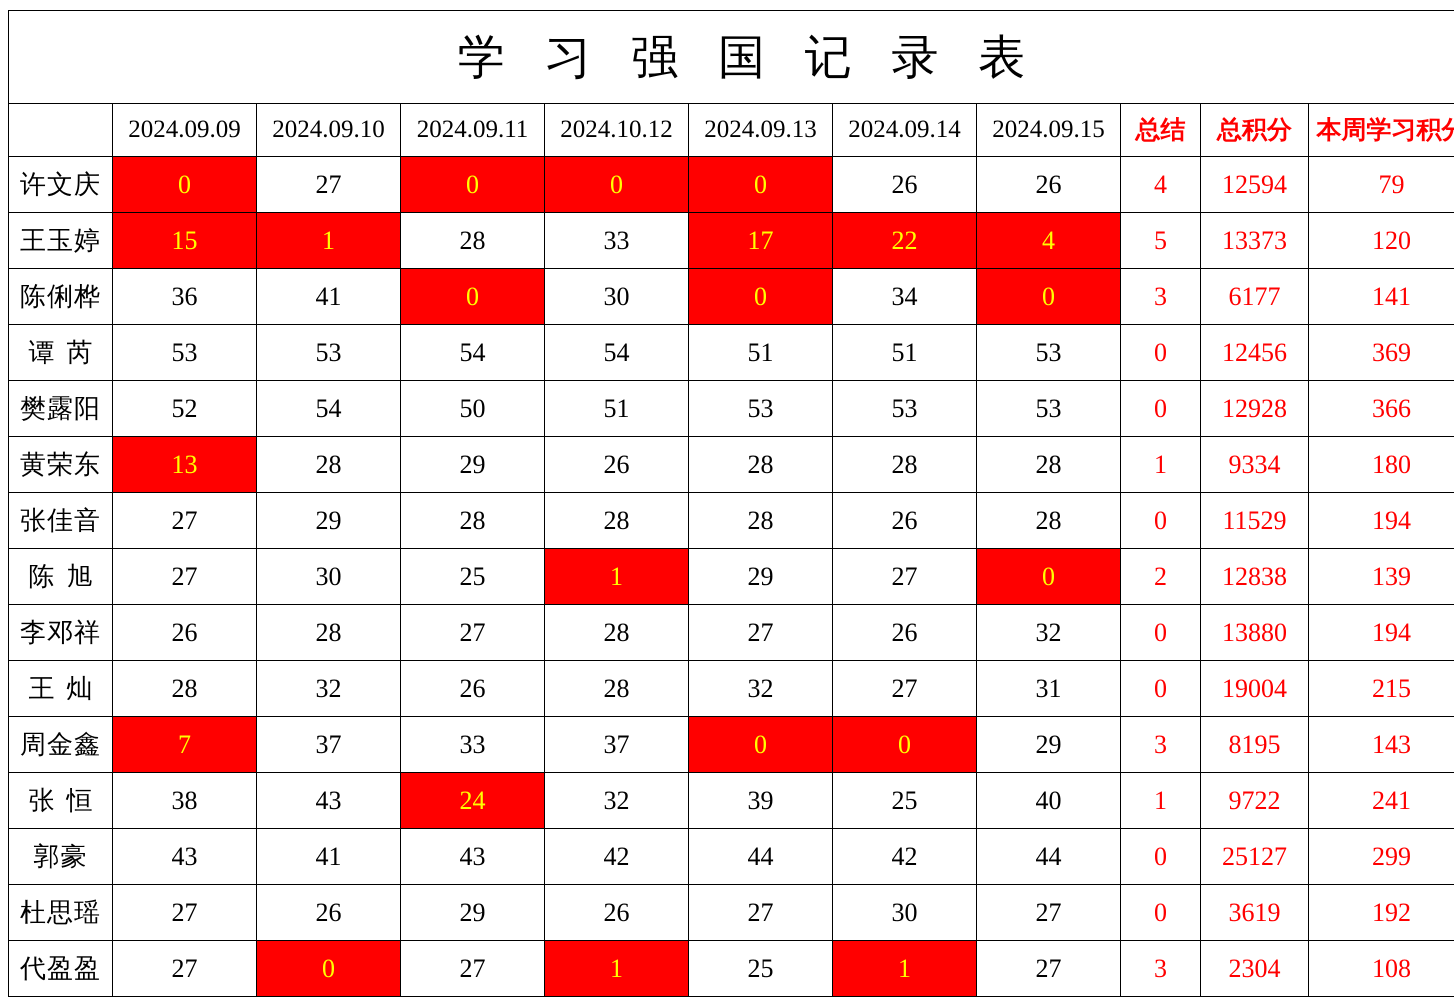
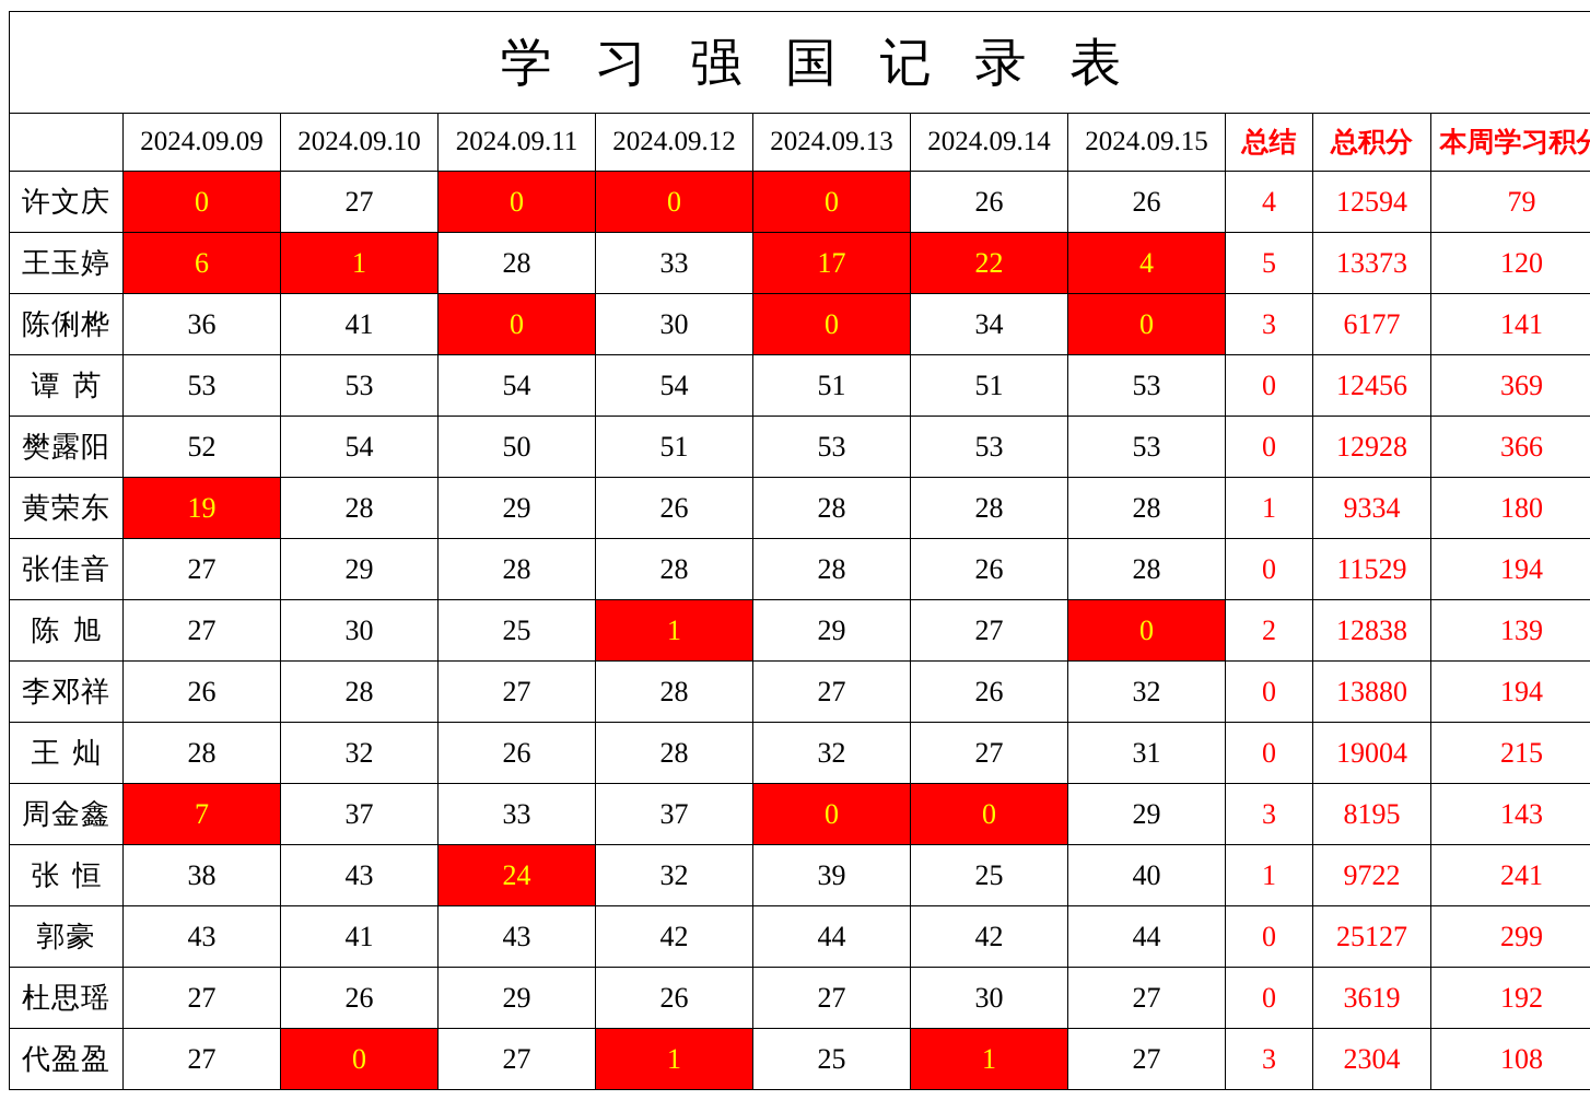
  学 习 强 国 记 录 表
- 	2024.09.09	2024.09.10	2024.09.11	2024.10.12	2024.09.13	2024.09.14	2024.09.15	总结	总积分	本周学习积
+ 	2024.09.09	2024.09.10	2024.09.11	2024.09.12	2024.09.13	2024.09.14	2024.09.15	总结	总积分	本周学习积
  许文庆	0	27	0	0	0	26	26	4	12594	79
- 王玉婷	15	1	28	33	17	22	4	5	13373	120
+ 王玉婷	6	1	28	33	17	22	4	5	13373	120
  陈俐桦	36	41	0	30	0	34	0	3	6177	141
  谭芮	53	53	54	54	51	51	53	0	12456	369
  樊露阳	52	54	50	51	53	53	53	0	12928	366
- 黄荣东	13	28	29	26	28	28	28	1	9334	180
+ 黄荣东	19	28	29	26	28	28	28	1	9334	180
  张佳音	27	29	28	28	28	26	28	0	11529	194
  陈旭	27	30	25	1	29	27	0	2	12838	139
  李邓祥	26	28	27	28	27	26	32	0	13880	194
  王灿	28	32	26	28	32	27	31	0	19004	215
  周金鑫	7	37	33	37	0	0	29	3	8195	143
  张恒	38	43	24	32	39	25	40	1	9722	241
  郭豪	43	41	43	42	44	42	44	0	25127	299
  杜思瑶	27	26	29	26	27	30	27	0	3619	192
  代盈盈	27	0	27	1	25	1	27	3	2304	108
